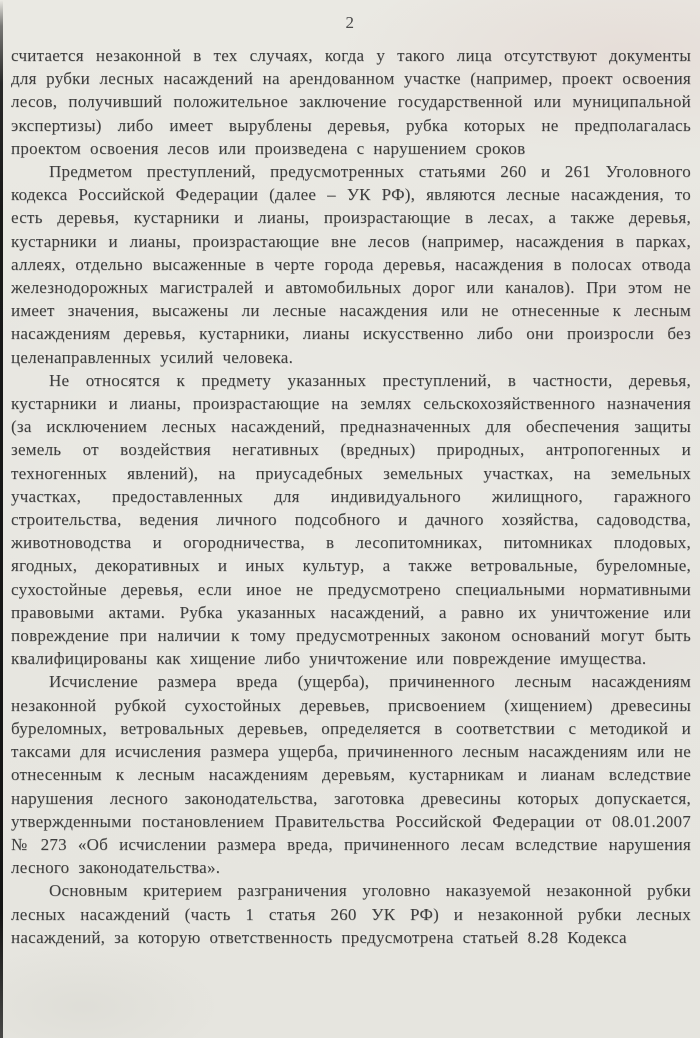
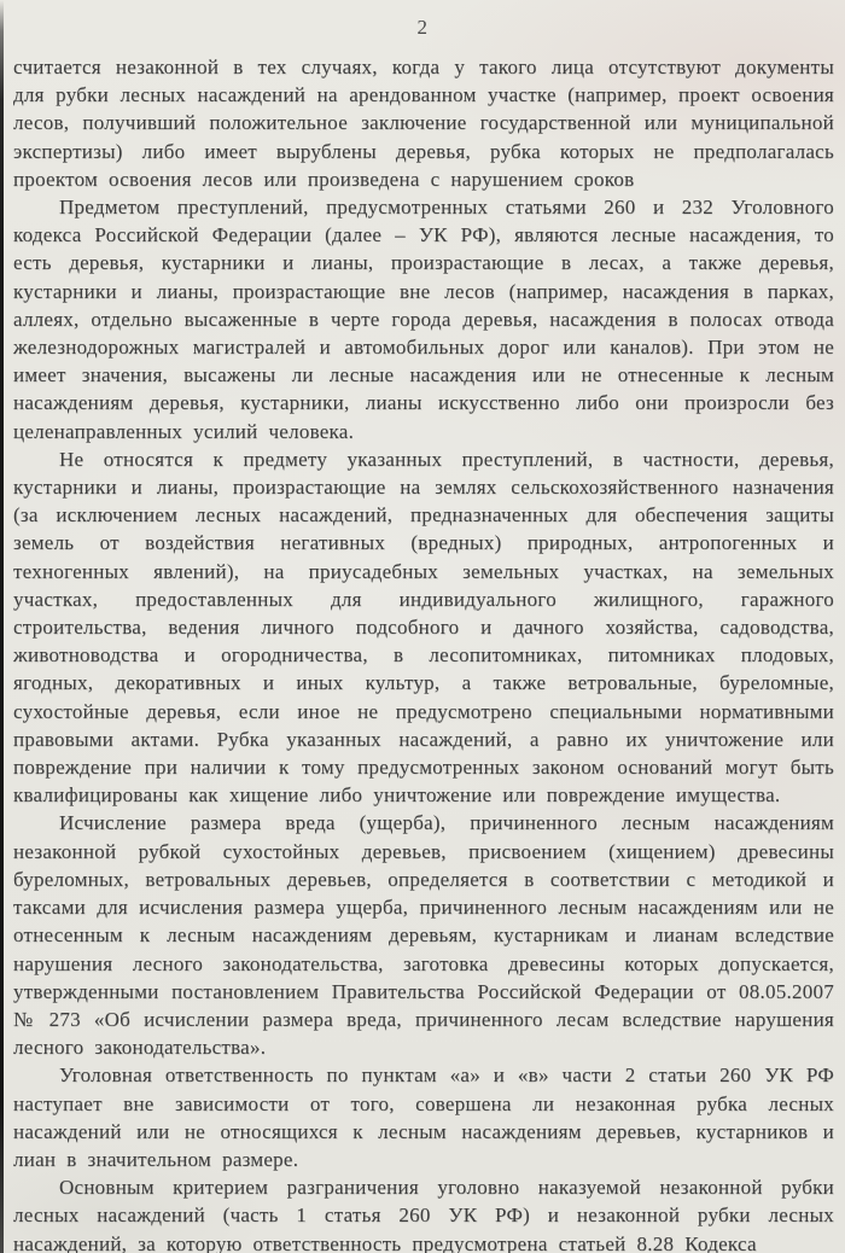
  2
  считается незаконной в тех случаях, когда у такого лица отсутствуют документы для рубки лесных насаждений на арендованном участке (например, проект освоения лесов, получивший положительное заключение государственной или муниципальной экспертизы) либо имеет вырублены деревья, рубка которых не предполагалась проектом освоения лесов или произведена с нарушением сроков
- Предметом преступлений, предусмотренных статьями 260 и 261 Уголовного кодекса Российской Федерации (далее – УК РФ), являются лесные насаждения, то есть деревья, кустарники и лианы, произрастающие в лесах, а также деревья, кустарники и лианы, произрастающие вне лесов (например, насаждения в парках, аллеях, отдельно высаженные в черте города деревья, насаждения в полосах отвода железнодорожных магистралей и автомобильных дорог или каналов). При этом не имеет значения, высажены ли лесные насаждения или не отнесенные к лесным насаждениям деревья, кустарники, лианы искусственно либо они произросли без целенаправленных усилий человека.
+ Предметом преступлений, предусмотренных статьями 260 и 232 Уголовного кодекса Российской Федерации (далее – УК РФ), являются лесные насаждения, то есть деревья, кустарники и лианы, произрастающие в лесах, а также деревья, кустарники и лианы, произрастающие вне лесов (например, насаждения в парках, аллеях, отдельно высаженные в черте города деревья, насаждения в полосах отвода железнодорожных магистралей и автомобильных дорог или каналов). При этом не имеет значения, высажены ли лесные насаждения или не отнесенные к лесным насаждениям деревья, кустарники, лианы искусственно либо они произросли без целенаправленных усилий человека.
  Не относятся к предмету указанных преступлений, в частности, деревья, кустарники и лианы, произрастающие на землях сельскохозяйственного назначения (за исключением лесных насаждений, предназначенных для обеспечения защиты земель от воздействия негативных (вредных) природных, антропогенных и техногенных явлений), на приусадебных земельных участках, на земельных участках, предоставленных для индивидуального жилищного, гаражного строительства, ведения личного подсобного и дачного хозяйства, садоводства, животноводства и огородничества, в лесопитомниках, питомниках плодовых, ягодных, декоративных и иных культур, а также ветровальные, буреломные, сухостойные деревья, если иное не предусмотрено специальными нормативными правовыми актами. Рубка указанных насаждений, а равно их уничтожение или повреждение при наличии к тому предусмотренных законом оснований могут быть квалифицированы как хищение либо уничтожение или повреждение имущества.
- Исчисление размера вреда (ущерба), причиненного лесным насаждениям незаконной рубкой сухостойных деревьев, присвоением (хищением) древесины буреломных, ветровальных деревьев, определяется в соответствии с методикой и таксами для исчисления размера ущерба, причиненного лесным насаждениям или не отнесенным к лесным насаждениям деревьям, кустарникам и лианам вследствие нарушения лесного законодательства, заготовка древесины которых допускается, утвержденными постановлением Правительства Российской Федерации от 08.01.2007 № 273 «Об исчислении размера вреда, причиненного лесам вследствие нарушения лесного законодательства».
+ Исчисление размера вреда (ущерба), причиненного лесным насаждениям незаконной рубкой сухостойных деревьев, присвоением (хищением) древесины буреломных, ветровальных деревьев, определяется в соответствии с методикой и таксами для исчисления размера ущерба, причиненного лесным насаждениям или не отнесенным к лесным насаждениям деревьям, кустарникам и лианам вследствие нарушения лесного законодательства, заготовка древесины которых допускается, утвержденными постановлением Правительства Российской Федерации от 08.05.2007 № 273 «Об исчислении размера вреда, причиненного лесам вследствие нарушения лесного законодательства».
+ Уголовная ответственность по пунктам «а» и «в» части 2 статьи 260 УК РФ наступает вне зависимости от того, совершена ли незаконная рубка лесных насаждений или не относящихся к лесным насаждениям деревьев, кустарников и лиан в значительном размере.
  Основным критерием разграничения уголовно наказуемой незаконной рубки лесных насаждений (часть 1 статья 260 УК РФ) и незаконной рубки лесных насаждений, за которую ответственность предусмотрена статьей 8.28 Кодекса
